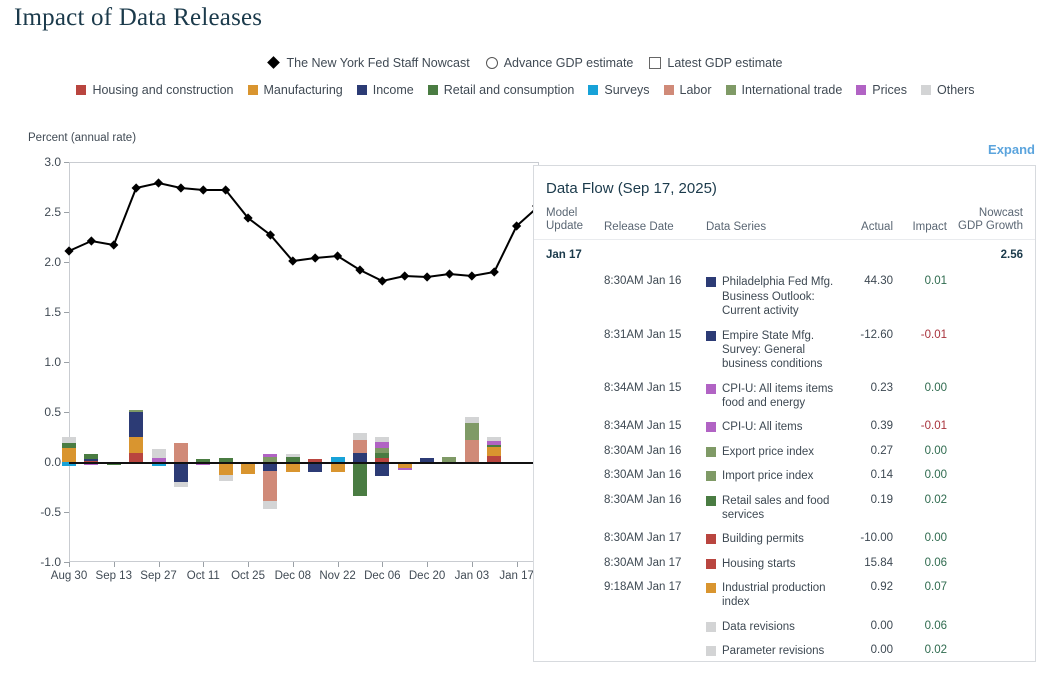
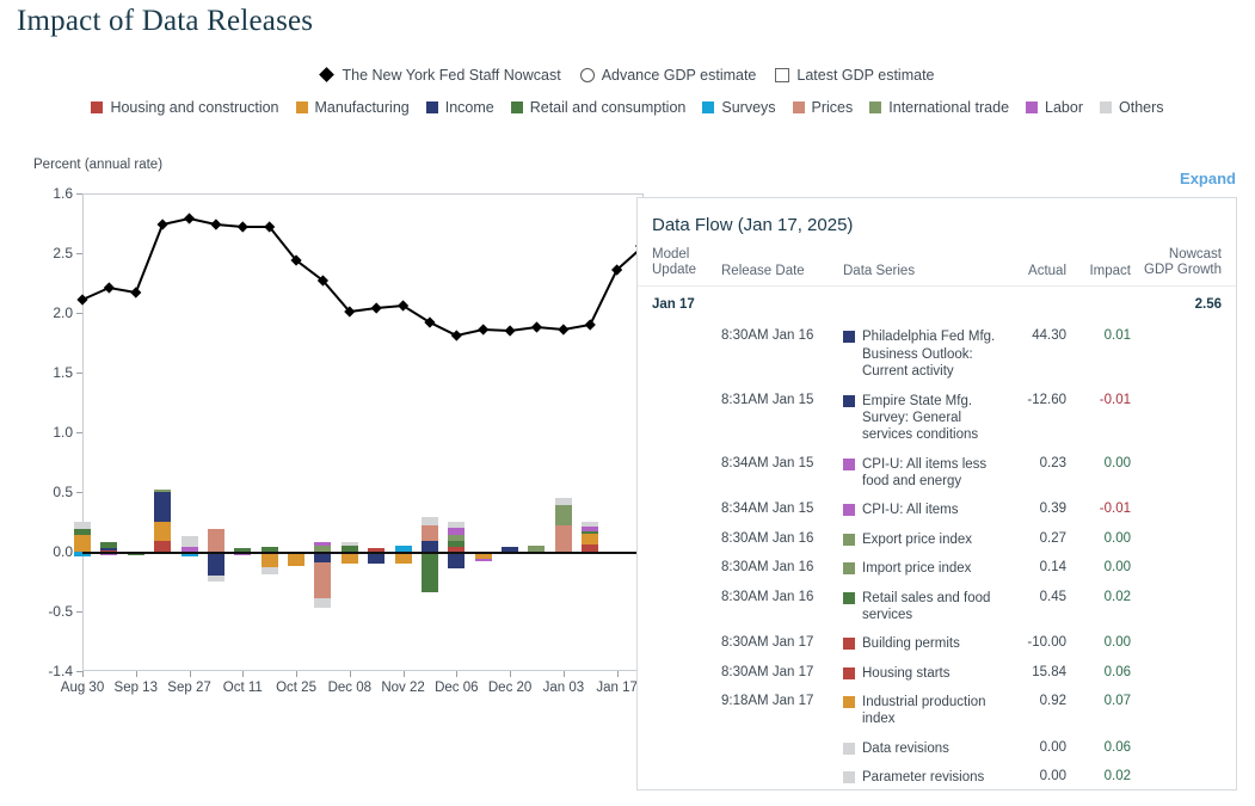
  Impact of Data Releases
  The New York Fed Staff Nowcast
  Advance GDP estimate
  Latest GDP estimate
  Housing and construction
  Manufacturing
  Income
  Retail and consumption
  Surveys
- Labor
+ Prices
  International trade
- Prices
+ Labor
  Others
  Percent (annual rate)
- 3.0
+ 1.6
  2.5
  2.0
  1.5
  1.0
  0.5
  0.0
  -0.5
- -1.0
+ -1.4
  Aug 30
  Sep 13
  Sep 27
  Oct 11
  Oct 25
  Dec 08
  Nov 22
  Dec 06
  Dec 20
  Jan 03
  Jan 17
  Expand
- Data Flow (Sep 17, 2025)
+ Data Flow (Jan 17, 2025)
  Model
  Update
  Release Date
  Data Series
  Actual
  Impact
  Nowcast
  GDP Growth
  Jan 17
  2.56
  8:30AM Jan 16
  Philadelphia Fed Mfg. Business Outlook: Current activity
  44.30
  0.01
  8:31AM Jan 15
- Empire State Mfg. Survey: General business conditions
+ Empire State Mfg. Survey: General services conditions
  -12.60
  -0.01
  8:34AM Jan 15
- CPI-U: All items items food and energy
+ CPI-U: All items less food and energy
  0.23
  0.00
  8:34AM Jan 15
  CPI-U: All items
  0.39
  -0.01
  8:30AM Jan 16
  Export price index
  0.27
  0.00
  8:30AM Jan 16
  Import price index
  0.14
  0.00
  8:30AM Jan 16
  Retail sales and food services
- 0.19
+ 0.45
  0.02
  8:30AM Jan 17
  Building permits
  -10.00
  0.00
  8:30AM Jan 17
  Housing starts
  15.84
  0.06
  9:18AM Jan 17
  Industrial production index
  0.92
  0.07
  Data revisions
  0.00
  0.06
  Parameter revisions
  0.00
  0.02
